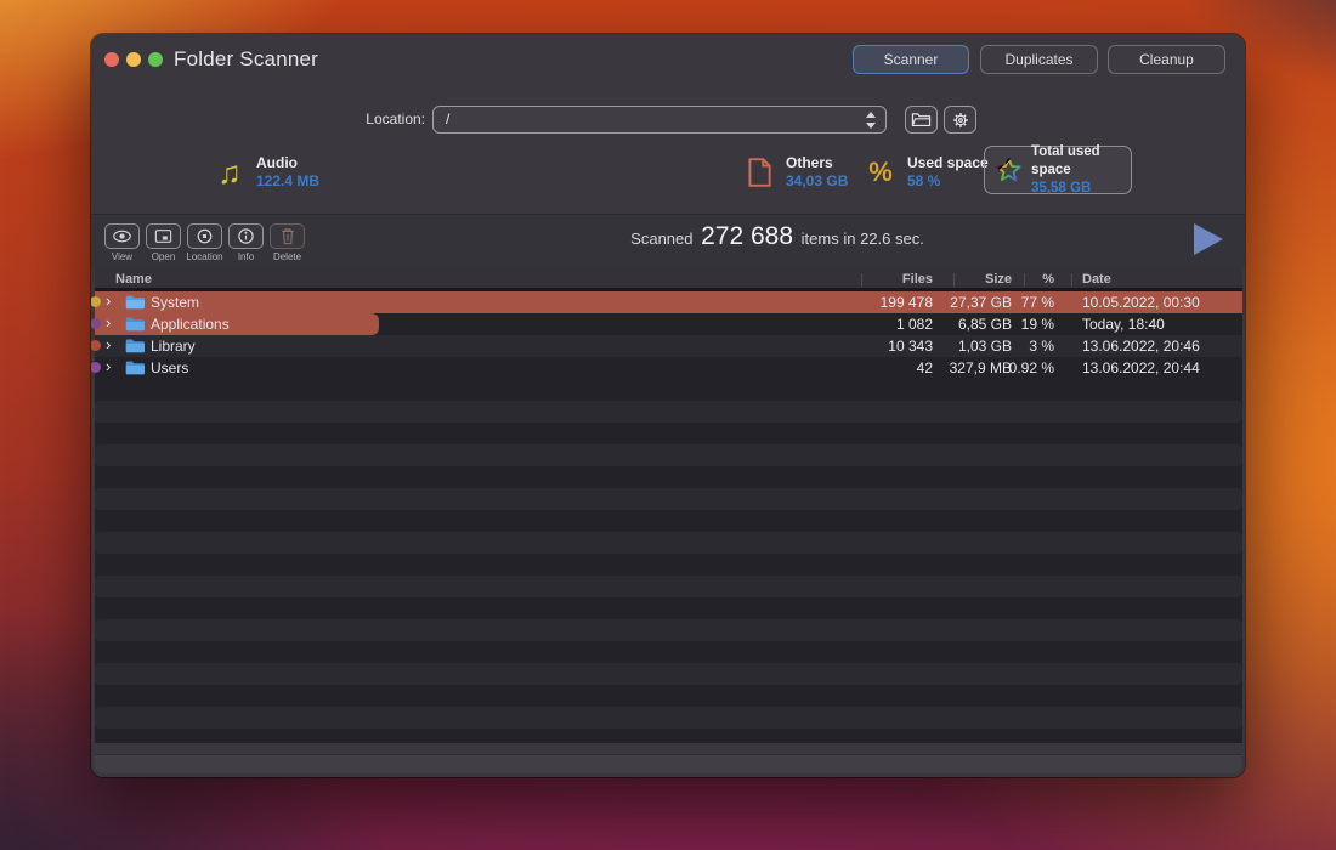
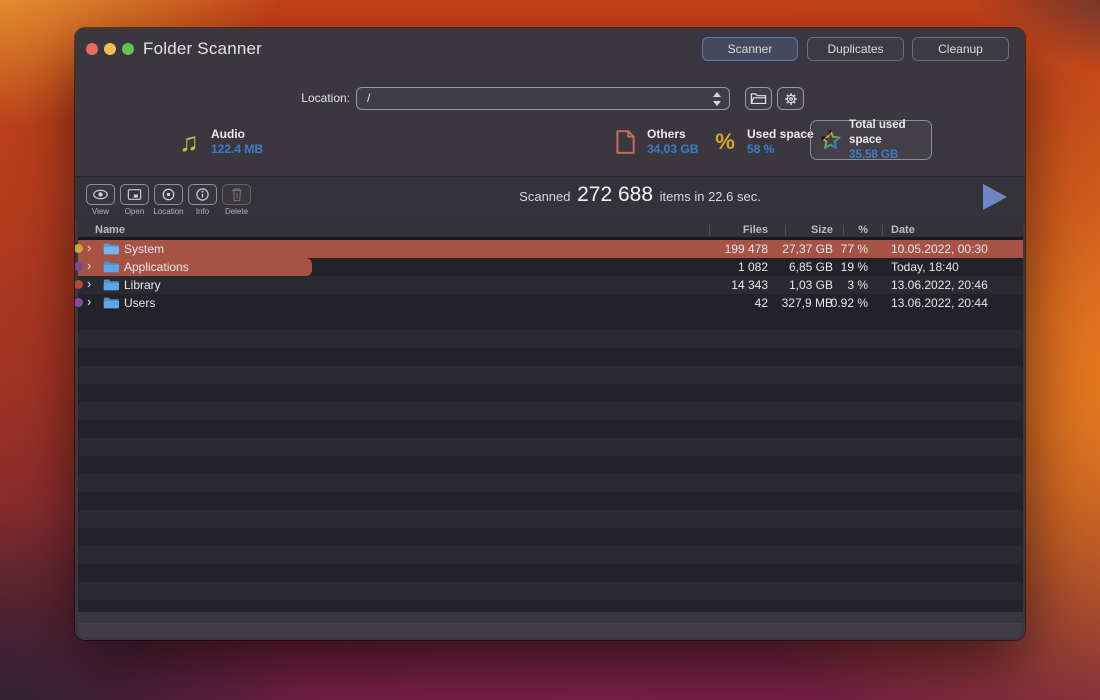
  Folder Scanner
  Scanner
  Duplicates
  Cleanup
  Location:
  /
  ♫
  Audio
  122.4 MB
  Others
  34,03 GB
  %
  Used space
  58 %
  Total used space
  35,58 GB
  View
  Open
  Location
  Info
  Delete
  Scanned 272 688 items in 22.6 sec.
  Name
  Files
  Size
  %
  Date
  ›
  System
  199 478
  27,37 GB
  77 %
  10.05.2022, 00:30
  ›
  Applications
  1 082
  6,85 GB
  19 %
  Today, 18:40
  ›
  Library
- 10 343
+ 14 343
  1,03 GB
  3 %
  13.06.2022, 20:46
  ›
  Users
  42
  327,9 MB
  0.92 %
  13.06.2022, 20:44
